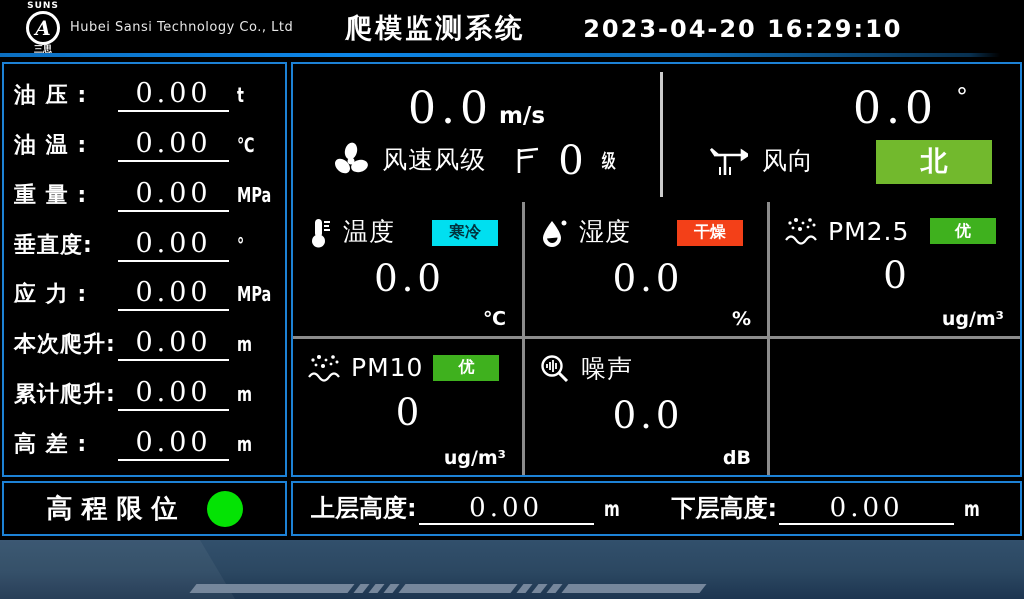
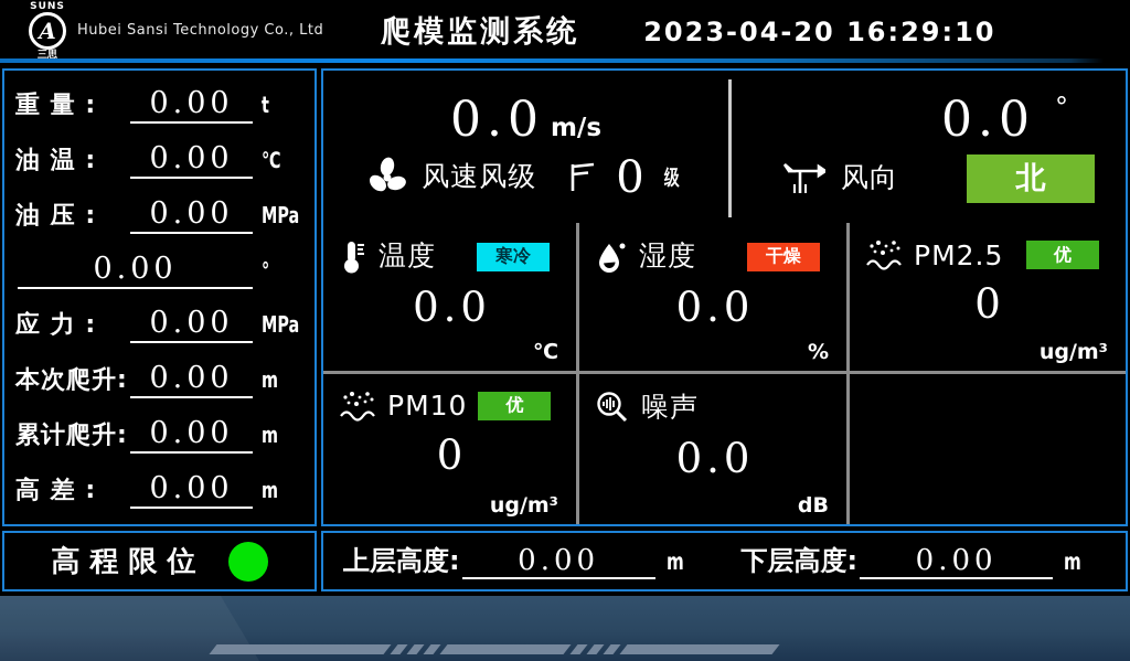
  SUNS
  A
  三思
  Hubei Sansi Technology Co., Ltd
  爬模监测系统
  2023-04-20 16:29:10
- 油 压 :
+ 重 量 :
  0.00
  t
  油 温 :
  0.00
  ℃
- 重 量 :
+ 油 压 :
  0.00
  MPa
- 垂直度:
  0.00
  °
  应 力 :
  0.00
  MPa
  本次爬升:
  0.00
  m
  累计爬升:
  0.00
  m
  高 差 :
  0.00
  m
  0.0 m/s
  风速风级
  0
  级
  0.0 °
  风向
  北
  温度
  寒冷
  0.0
  ℃
  湿度
  干燥
  0.0
  %
  PM2.5
  优
  0
  ug/m³
  PM10
  优
  0
  ug/m³
  噪声
  0.0
  dB
  高程限位
  上层高度:
  0.00
  m
  下层高度:
  0.00
  m
